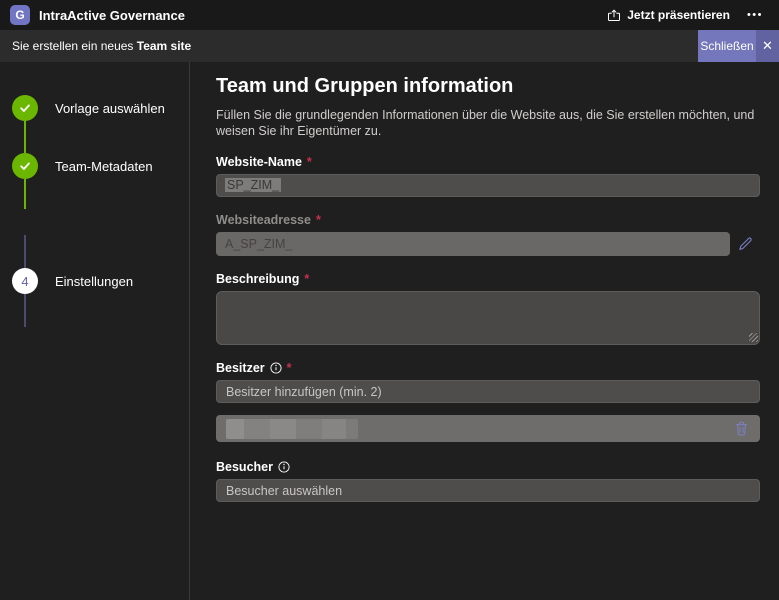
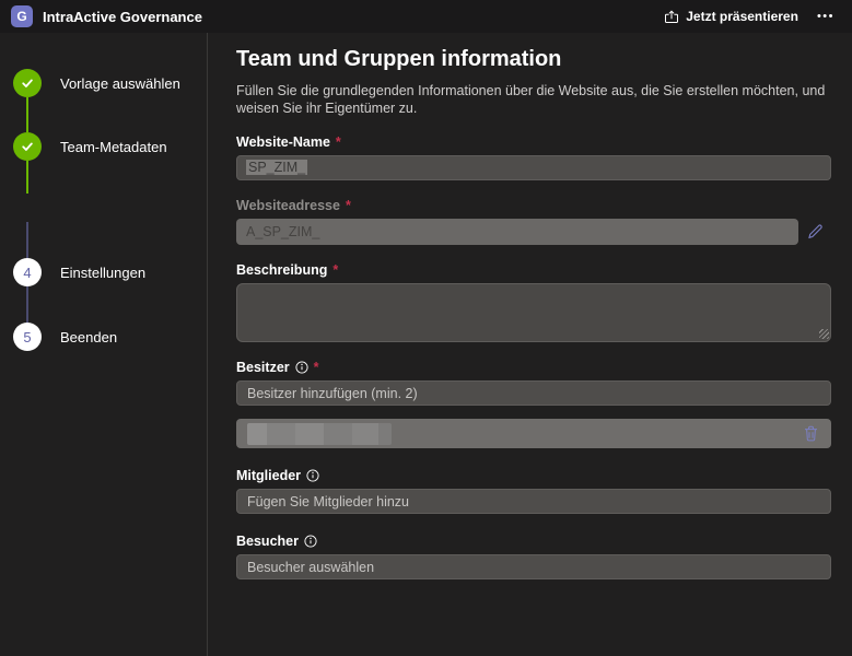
  G
  IntraActive Governance
  Jetzt präsentieren
  •••
- Sie erstellen ein neues Team site
- Schließen
- ✕
  Vorlage auswählen
  Team-Metadaten
  4
  Einstellungen
+ 5
+ Beenden
  Team und Gruppen information
  Füllen Sie die grundlegenden Informationen über die Website aus, die Sie erstellen möchten, und weisen Sie ihr Eigentümer zu.
  Website-Name
  *
  SP_ZIM_
  Websiteadresse
  *
  A_SP_ZIM_
  Beschreibung
  *
  Besitzer
  *
  Besitzer hinzufügen (min. 2)
+ Mitglieder
+ Fügen Sie Mitglieder hinzu
  Besucher
  Besucher auswählen
